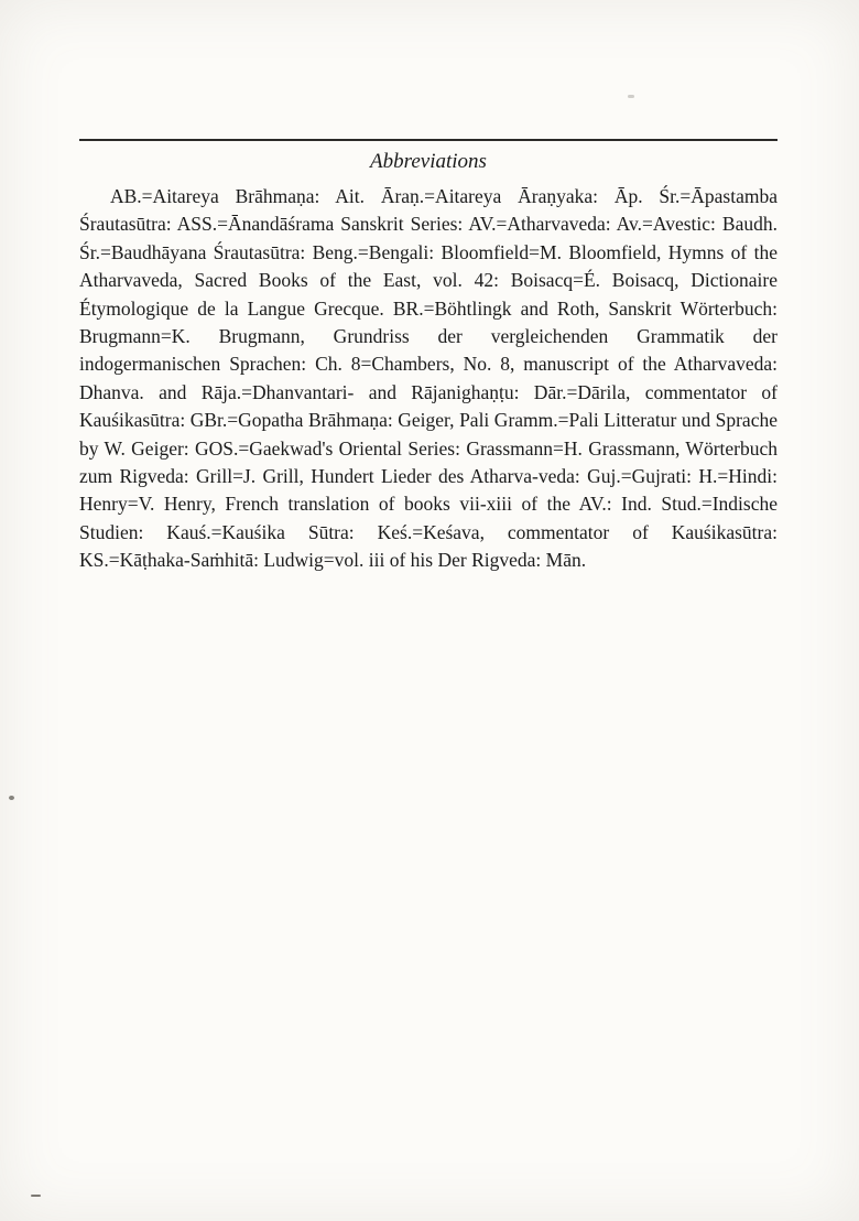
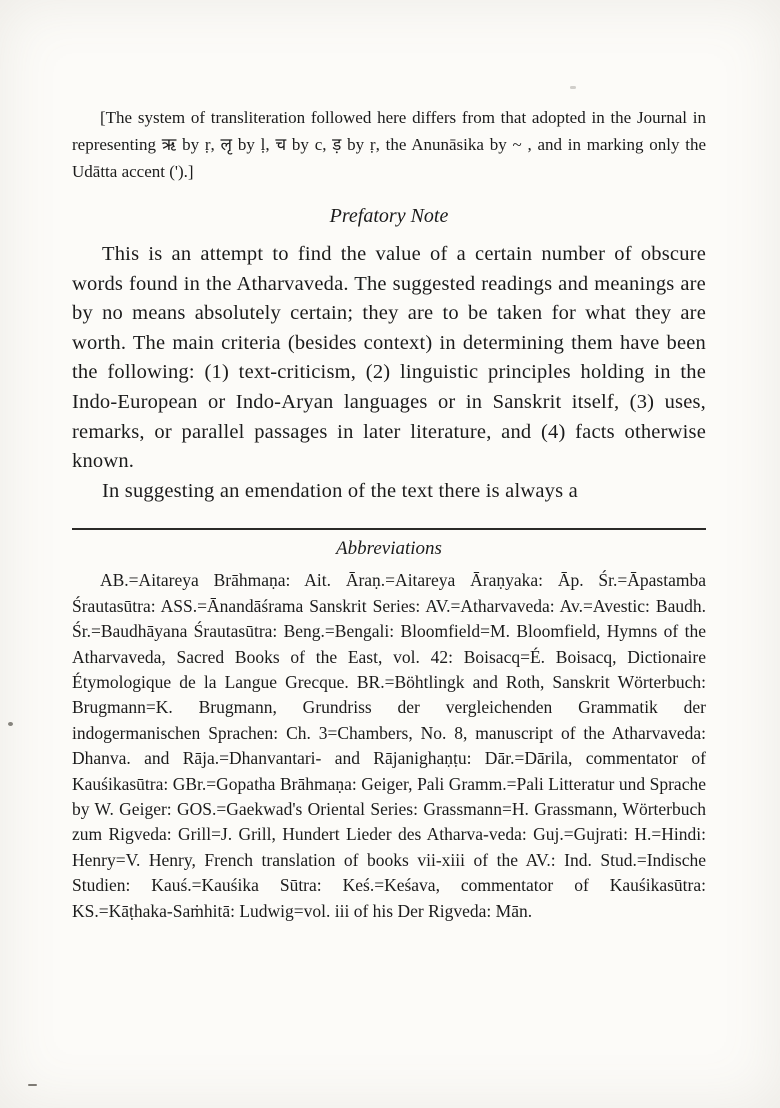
+ [The system of transliteration followed here differs from that adopted in the Journal in representing ऋ by ṛ, लृ by ḷ, च by c, ड़ by ṛ, the Anunāsika by ~ , and in marking only the Udātta accent (').]
+ Prefatory Note
+ This is an attempt to find the value of a certain number of obscure words found in the Atharvaveda. The suggested readings and meanings are by no means absolutely certain; they are to be taken for what they are worth. The main criteria (besides context) in determining them have been the following: (1) text-criticism, (2) linguistic principles holding in the Indo-European or Indo-Aryan languages or in Sanskrit itself, (3) uses, remarks, or parallel passages in later literature, and (4) facts otherwise known.
+ In suggesting an emendation of the text there is always a
  Abbreviations
- AB.=Aitareya Brāhmaṇa: Ait. Āraṇ.=Aitareya Āraṇyaka: Āp. Śr.=Āpastamba Śrautasūtra: ASS.=Ānandāśrama Sanskrit Series: AV.=Atharvaveda: Av.=Avestic: Baudh. Śr.=Baudhāyana Śrautasūtra: Beng.=Bengali: Bloomfield=M. Bloomfield, Hymns of the Atharvaveda, Sacred Books of the East, vol. 42: Boisacq=É. Boisacq, Dictionaire Étymologique de la Langue Grecque. BR.=Böhtlingk and Roth, Sanskrit Wörterbuch: Brugmann=K. Brugmann, Grundriss der vergleichenden Grammatik der indogermanischen Sprachen: Ch. 8=Chambers, No. 8, manuscript of the Atharvaveda: Dhanva. and Rāja.=Dhanvantari- and Rājanighaṇṭu: Dār.=Dārila, commentator of Kauśikasūtra: GBr.=Gopatha Brāhmaṇa: Geiger, Pali Gramm.=Pali Litteratur und Sprache by W. Geiger: GOS.=Gaekwad's Oriental Series: Grassmann=H. Grassmann, Wörterbuch zum Rigveda: Grill=J. Grill, Hundert Lieder des Atharva-veda: Guj.=Gujrati: H.=Hindi: Henry=V. Henry, French translation of books vii-xiii of the AV.: Ind. Stud.=Indische Studien: Kauś.=Kauśika Sūtra: Keś.=Keśava, commentator of Kauśikasūtra: KS.=Kāṭhaka-Saṁhitā: Ludwig=vol. iii of his Der Rigveda: Mān.
+ AB.=Aitareya Brāhmaṇa: Ait. Āraṇ.=Aitareya Āraṇyaka: Āp. Śr.=Āpastamba Śrautasūtra: ASS.=Ānandāśrama Sanskrit Series: AV.=Atharvaveda: Av.=Avestic: Baudh. Śr.=Baudhāyana Śrautasūtra: Beng.=Bengali: Bloomfield=M. Bloomfield, Hymns of the Atharvaveda, Sacred Books of the East, vol. 42: Boisacq=É. Boisacq, Dictionaire Étymologique de la Langue Grecque. BR.=Böhtlingk and Roth, Sanskrit Wörterbuch: Brugmann=K. Brugmann, Grundriss der vergleichenden Grammatik der indogermanischen Sprachen: Ch. 3=Chambers, No. 8, manuscript of the Atharvaveda: Dhanva. and Rāja.=Dhanvantari- and Rājanighaṇṭu: Dār.=Dārila, commentator of Kauśikasūtra: GBr.=Gopatha Brāhmaṇa: Geiger, Pali Gramm.=Pali Litteratur und Sprache by W. Geiger: GOS.=Gaekwad's Oriental Series: Grassmann=H. Grassmann, Wörterbuch zum Rigveda: Grill=J. Grill, Hundert Lieder des Atharva-veda: Guj.=Gujrati: H.=Hindi: Henry=V. Henry, French translation of books vii-xiii of the AV.: Ind. Stud.=Indische Studien: Kauś.=Kauśika Sūtra: Keś.=Keśava, commentator of Kauśikasūtra: KS.=Kāṭhaka-Saṁhitā: Ludwig=vol. iii of his Der Rigveda: Mān.
